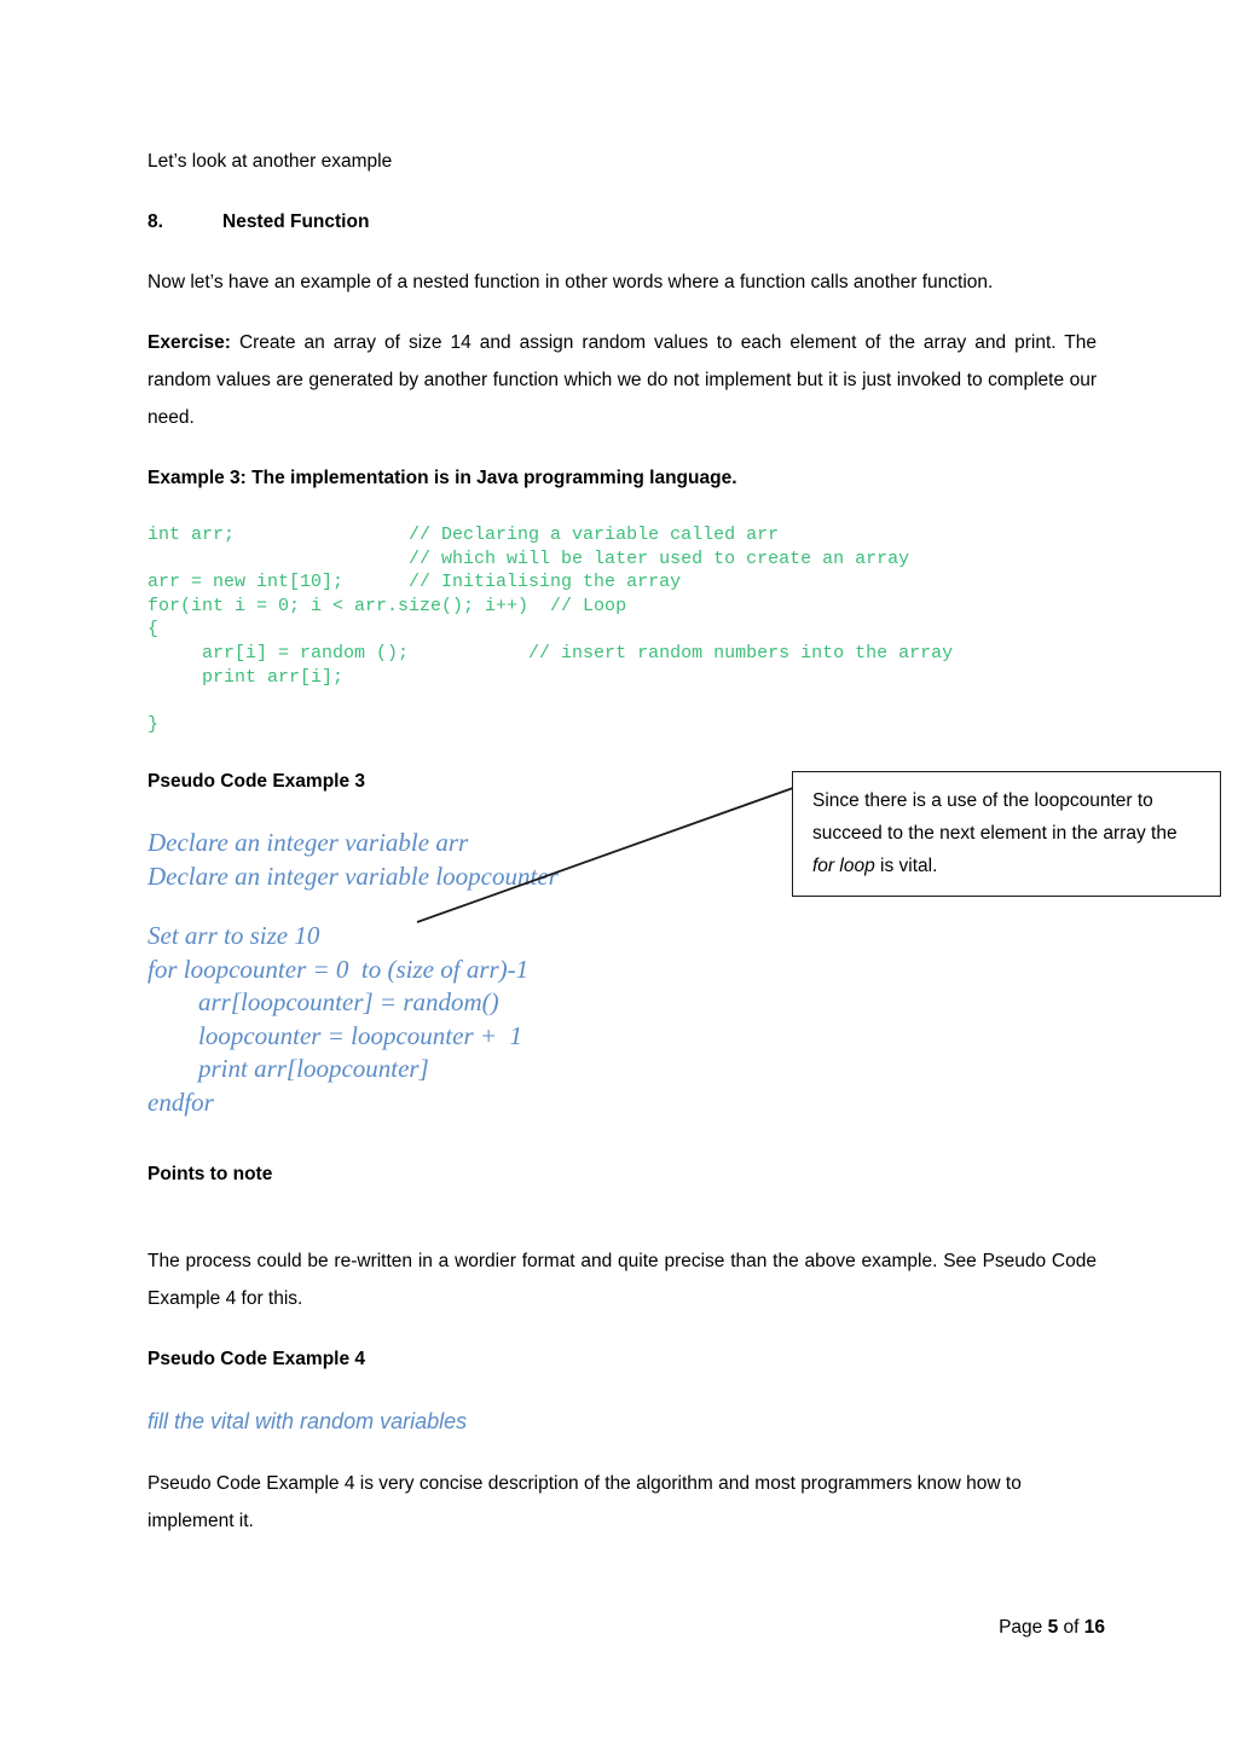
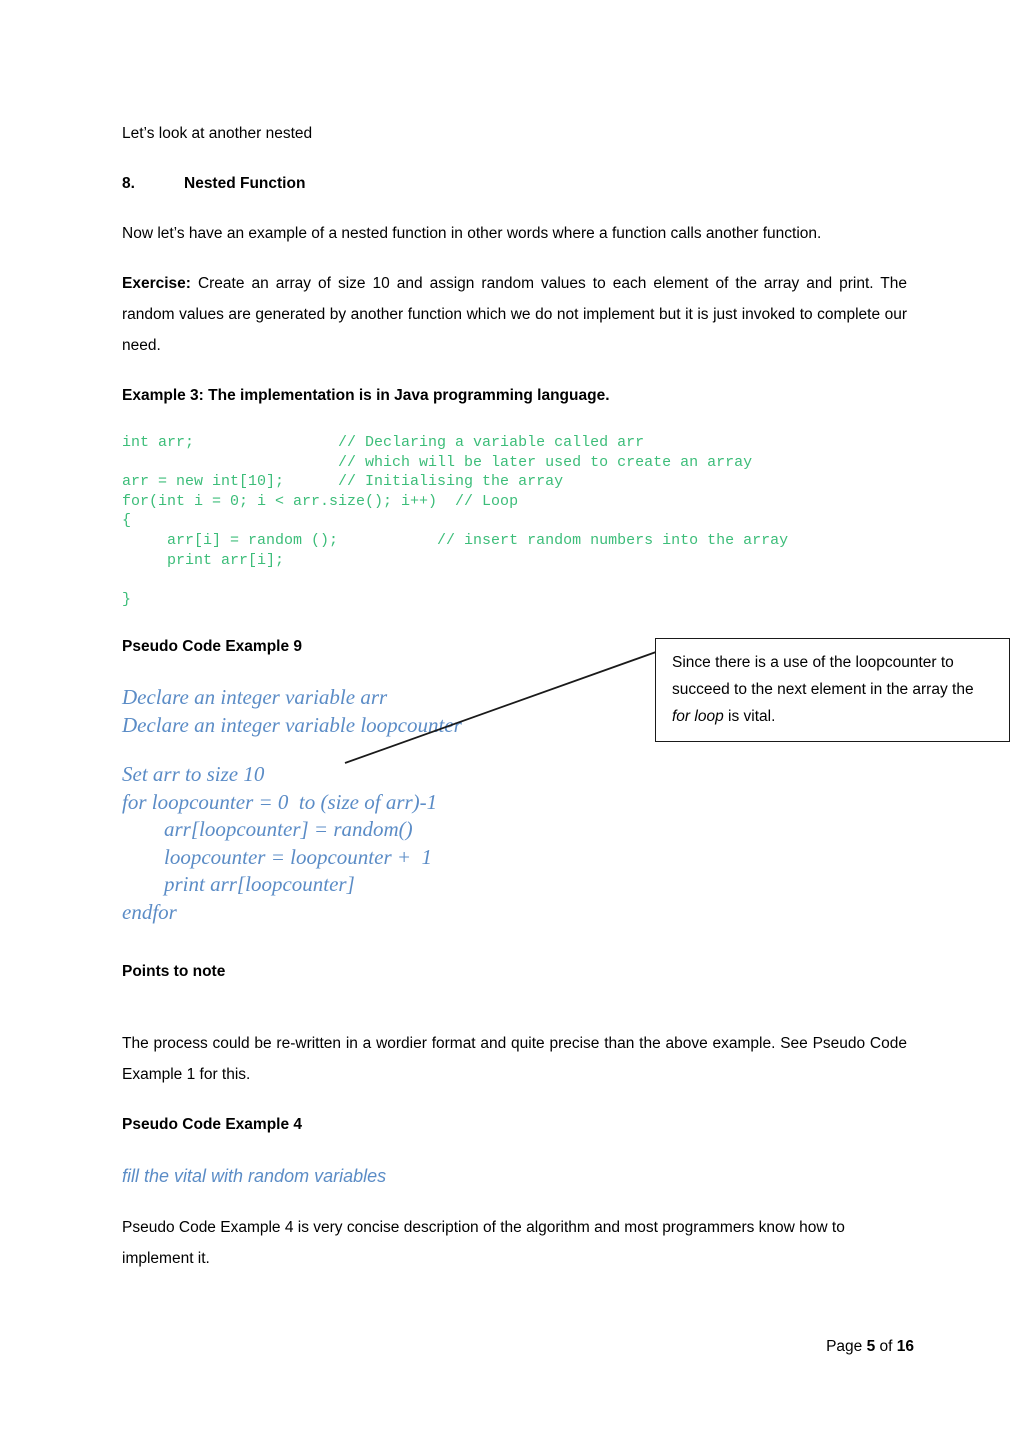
- Let’s look at another example
+ Let’s look at another nested
  8. Nested Function
  Now let’s have an example of a nested function in other words where a function calls another function.
- Exercise: Create an array of size 14 and assign random values to each element of the array and print. The random values are generated by another function which we do not implement but it is just invoked to complete our need.
+ Exercise: Create an array of size 10 and assign random values to each element of the array and print. The random values are generated by another function which we do not implement but it is just invoked to complete our need.
  Example 3: The implementation is in Java programming language.
  int arr; // Declaring a variable called arr
  // which will be later used to create an array
  arr = new int[10]; // Initialising the array
  for(int i = 0; i < arr.size(); i++) // Loop
  {
  arr[i] = random (); // insert random numbers into the array
  print arr[i];
  }
- Pseudo Code Example 3
+ Pseudo Code Example 9
  Declare an integer variable arr
  Declare an integer variable loopcounter
  Set arr to size 10
  for loopcounter = 0 to (size of arr)-1
  arr[loopcounter] = random()
  loopcounter = loopcounter + 1
  print arr[loopcounter]
  endfor
  Points to note
- The process could be re-written in a wordier format and quite precise than the above example. See Pseudo Code Example 4 for this.
+ The process could be re-written in a wordier format and quite precise than the above example. See Pseudo Code Example 1 for this.
  Pseudo Code Example 4
  fill the vital with random variables
  Pseudo Code Example 4 is very concise description of the algorithm and most programmers know how to implement it.
  Since there is a use of the loopcounter to succeed to the next element in the array the for loop is vital.
  Page 5 of 16
